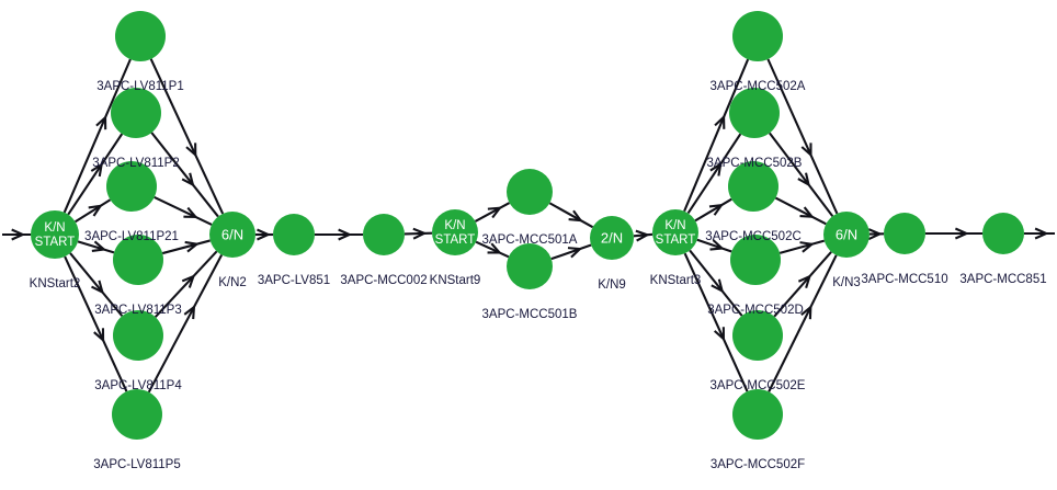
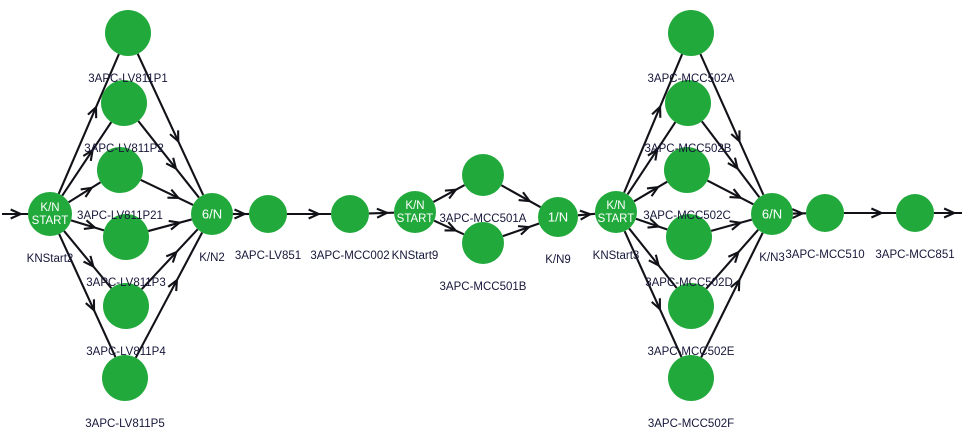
  K/N
  START
  6/N
  K/N
  START
- 2/N
+ 1/N
  K/N
  START
  6/N
  KNStart2
  3APC-LV811P1
  3APC-LV811P2
  3APC-LV811P21
  3APC-LV811P3
  3APC-LV811P4
  3APC-LV811P5
  K/N2
  3APC-LV851
  3APC-MCC002
  KNStart9
  3APC-MCC501A
  3APC-MCC501B
  K/N9
  KNStart3
  3APC-MCC502A
  3APC-MCC502B
  3APC-MCC502C
  3APC-MCC502D
  3APC-MCC502E
  3APC-MCC502F
  K/N3
  3APC-MCC510
  3APC-MCC851
